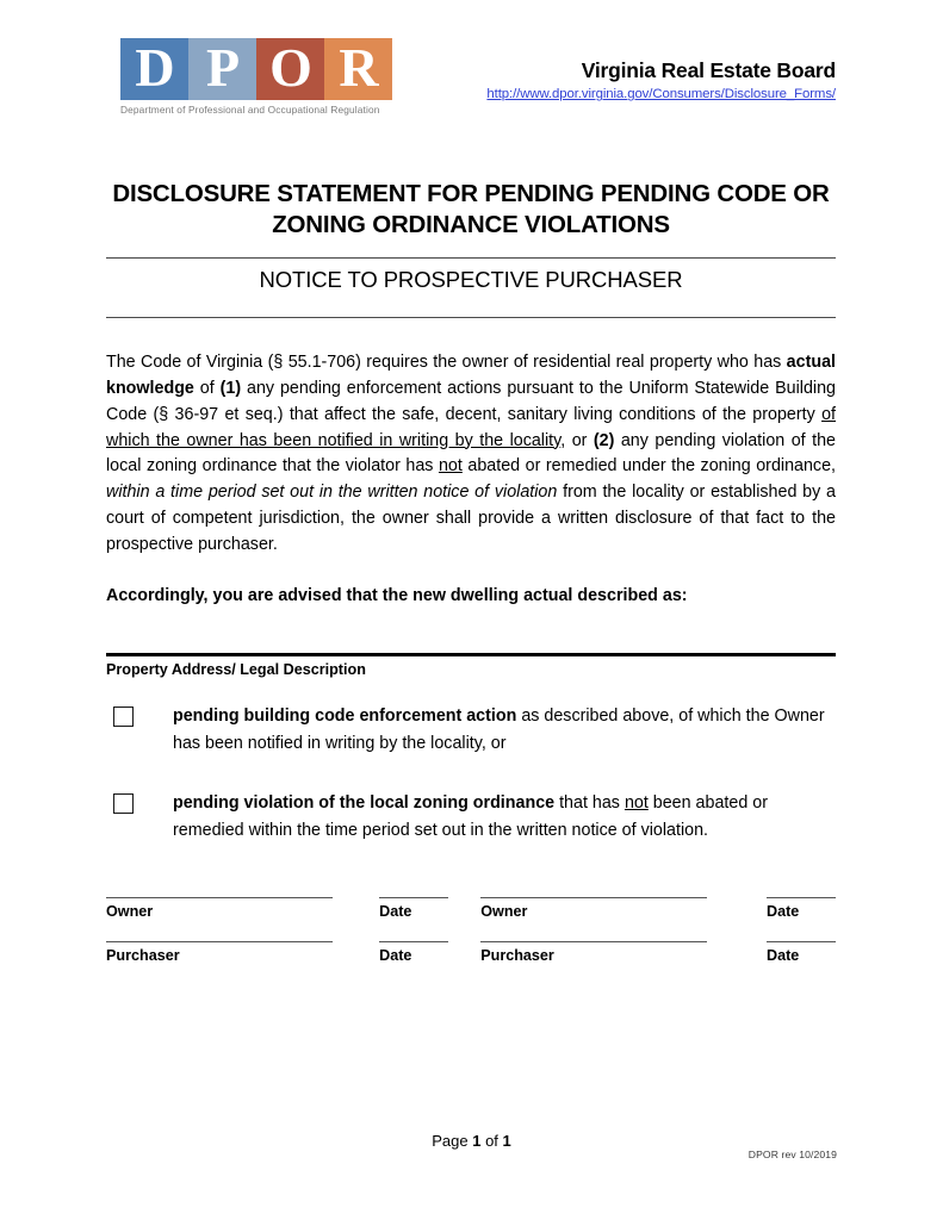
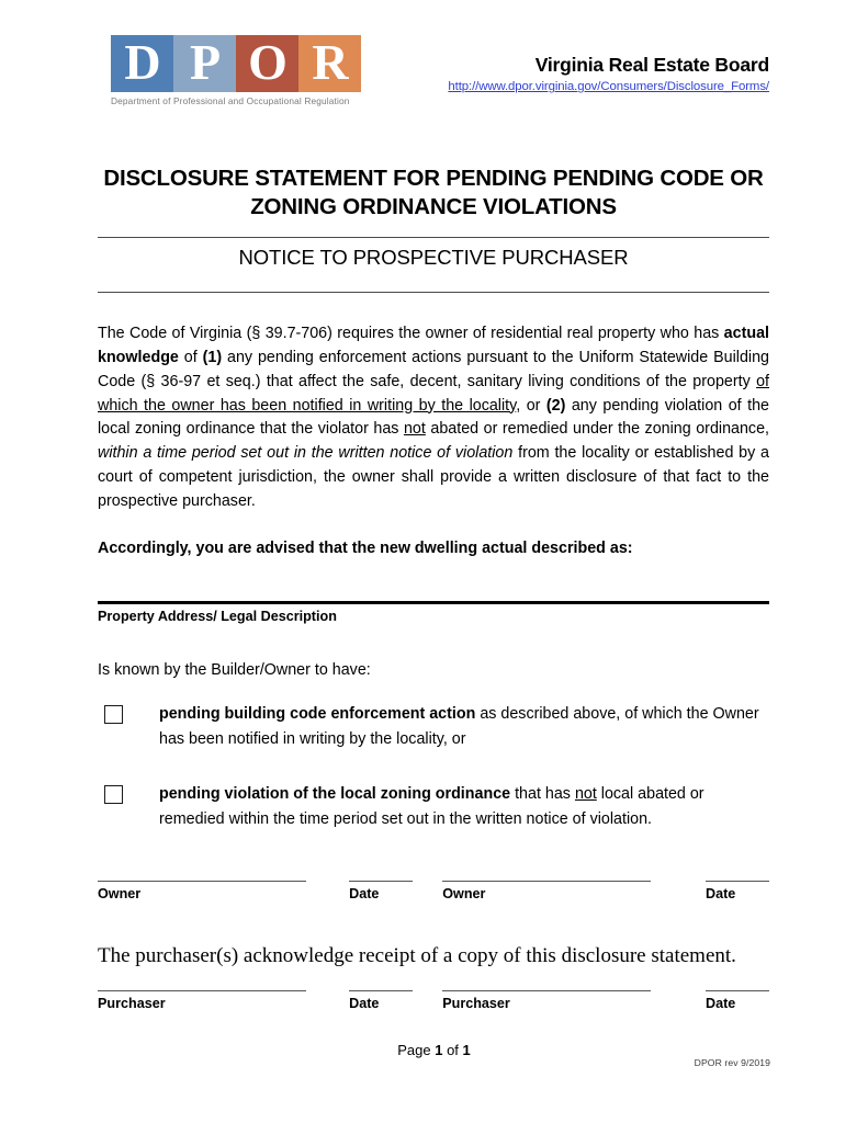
  D
  P
  O
  R
  Department of Professional and Occupational Regulation
  Virginia Real Estate Board
  http://www.dpor.virginia.gov/Consumers/Disclosure_Forms/
  DISCLOSURE STATEMENT FOR PENDING PENDING CODE OR
  ZONING ORDINANCE VIOLATIONS
  NOTICE TO PROSPECTIVE PURCHASER
- The Code of Virginia (§ 55.1-706) requires the owner of residential real property who has actual knowledge of (1) any pending enforcement actions pursuant to the Uniform Statewide Building Code (§ 36-97 et seq.) that affect the safe, decent, sanitary living conditions of the property of which the owner has been notified in writing by the locality, or (2) any pending violation of the local zoning ordinance that the violator has not abated or remedied under the zoning ordinance, within a time period set out in the written notice of violation from the locality or established by a court of competent jurisdiction, the owner shall provide a written disclosure of that fact to the prospective purchaser.
+ The Code of Virginia (§ 39.7-706) requires the owner of residential real property who has actual knowledge of (1) any pending enforcement actions pursuant to the Uniform Statewide Building Code (§ 36-97 et seq.) that affect the safe, decent, sanitary living conditions of the property of which the owner has been notified in writing by the locality, or (2) any pending violation of the local zoning ordinance that the violator has not abated or remedied under the zoning ordinance, within a time period set out in the written notice of violation from the locality or established by a court of competent jurisdiction, the owner shall provide a written disclosure of that fact to the prospective purchaser.
  Accordingly, you are advised that the new dwelling actual described as:
  Property Address/ Legal Description
+ Is known by the Builder/Owner to have:
  pending building code enforcement action as described above, of which the Owner has been notified in writing by the locality, or
- pending violation of the local zoning ordinance that has not been abated or remedied within the time period set out in the written notice of violation.
+ pending violation of the local zoning ordinance that has not local abated or remedied within the time period set out in the written notice of violation.
  Owner
  Date
  Owner
  Date
+ The purchaser(s) acknowledge receipt of a copy of this disclosure statement.
  Purchaser
  Date
  Purchaser
  Date
  Page 1 of 1
- DPOR rev 10/2019
+ DPOR rev 9/2019
